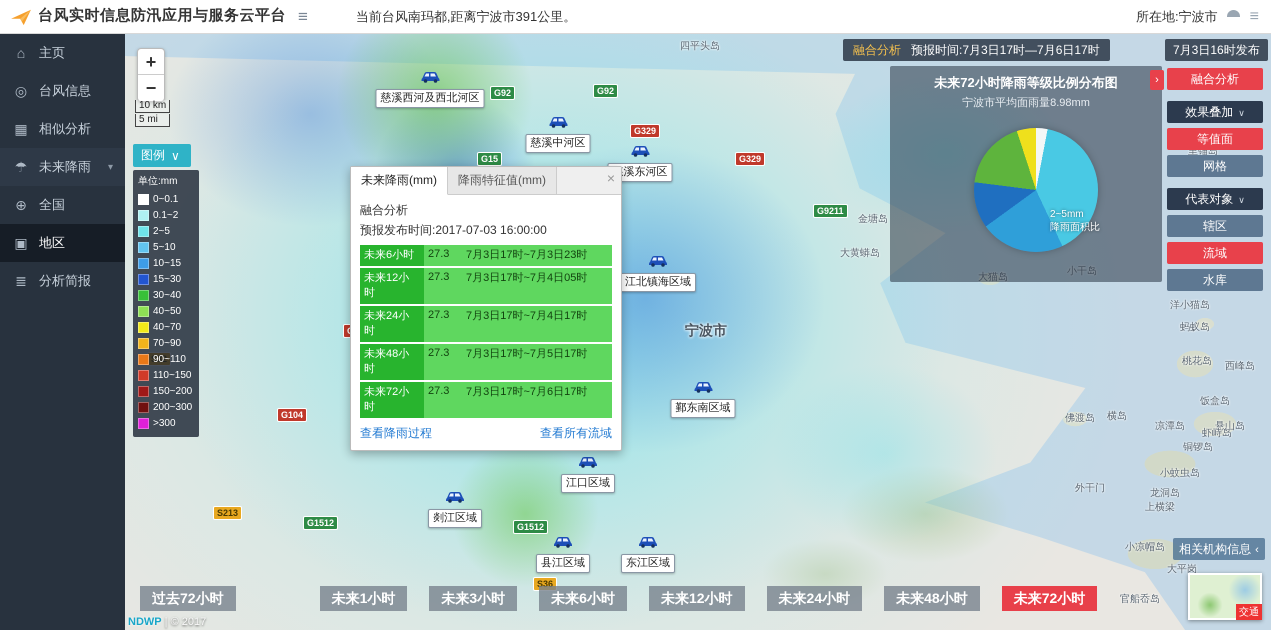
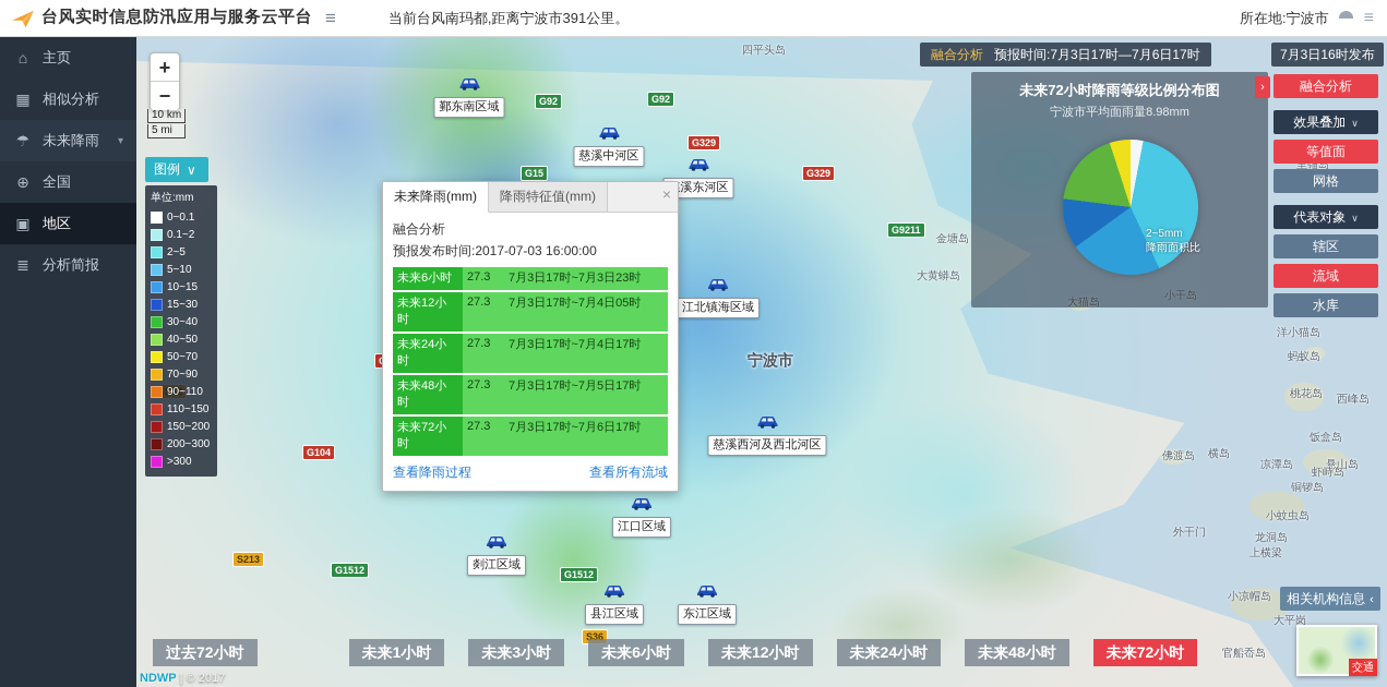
  台风实时信息防汛应用与服务云平台
  ≡
  当前台风南玛都,距离宁波市391公里。
  所在地:宁波市
  ≡
  ⌂
  主页
- ◎
- 台风信息
  ▦
  相似分析
  ☂
  未来降雨
  ▾
  ⊕
  全国
  ▣
  地区
  ≣
  分析简报
  +
  −
  10 km
  5 mi
  图例
  ∨
  单位:mm
  0~0.1
  0.1~2
  2~5
  5~10
  10~15
  15~30
  30~40
  40~50
- 40~70
+ 50~70
  70~90
  90~110
  110~150
  150~200
  200~300
  >300
  融合分析
  预报时间:7月3日17时—7月6日17时
  7月3日16时发布
  未来72小时降雨等级比例分布图
  宁波市平均面雨量8.98mm
  2~5mm
  降雨面积比
  ›
  融合分析
  效果叠加 ∨
  等值面
  网格
  代表对象 ∨
  辖区
  流域
  水库
  相关机构信息 ‹
  宁波市
  未来降雨(mm)
  降雨特征值(mm)
  ×
  融合分析
  预报发布时间:2017-07-03 16:00:00
  未来6小时
  27.3
  7月3日17时~7月3日23时
  未来12小时
  27.3
  7月3日17时~7月4日05时
  未来24小时
  27.3
  7月3日17时~7月4日17时
  未来48小时
  27.3
  7月3日17时~7月5日17时
  未来72小时
  27.3
  7月3日17时~7月6日17时
  查看降雨过程
  查看所有流域
  过去72小时
  未来1小时
  未来3小时
  未来6小时
  未来12小时
  未来24小时
  未来48小时
  未来72小时
  交通
  NDWP | © 2017
- 慈溪西河及西北河区
+ 鄞东南区域
  慈溪中河区
  溪东河区
  江北镇海区域
- 鄞东南区域
+ 慈溪西河及西北河区
  江口区域
  剡江区域
  县江区域
  东江区域
  四平头岛
  金塘岛
  大黄蟒岛
  里锚岛
  大猫岛
  小干岛
  洋小猫岛
  蚂蚁岛
  桃花岛
  西峰岛
  饭盒岛
  悬山岛
  佛渡岛
  横岛
  凉潭岛
  虾峙岛
  铜锣岛
  小蚊虫岛
  外干门
  龙洞岛
  上横梁
  小凉帽岛
  大平岗
  官船岙岛
  G92
  G92
  G15
  G329
  G329
  G9211
  G104
  S32
  S213
  G1512
  G1512
  S36
